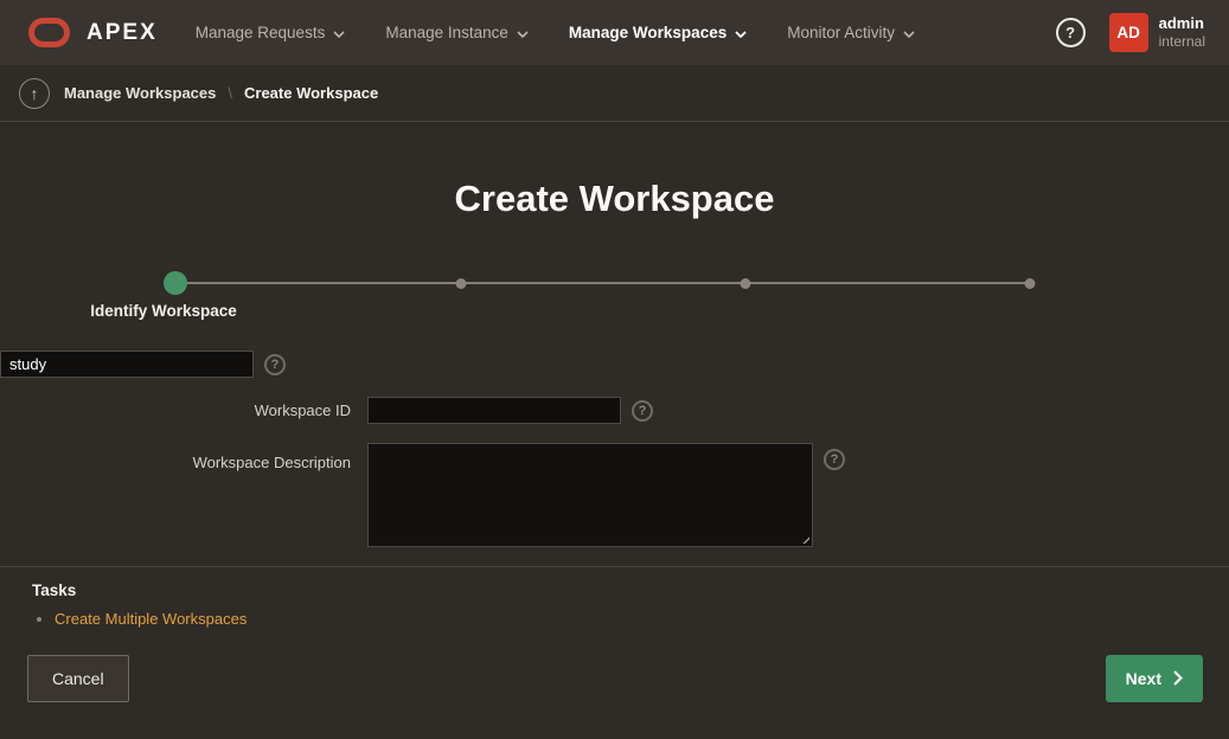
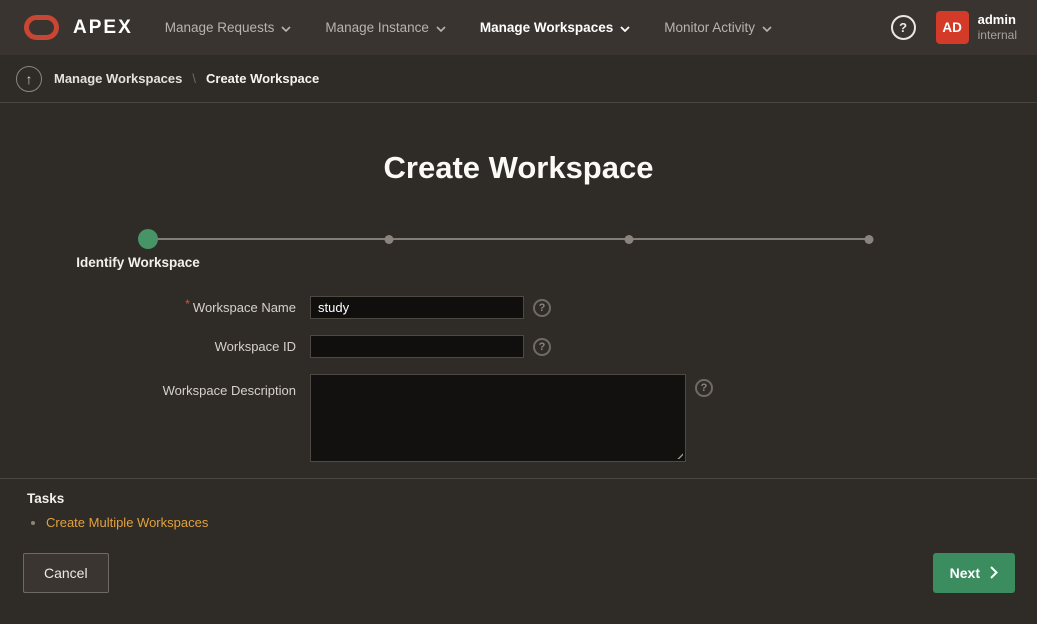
  APEX
  Manage Requests
  Manage Instance
  Manage Workspaces
  Monitor Activity
  ?
  AD
  admin
  internal
  ↑
  Manage Workspaces
  \
  Create Workspace
  Create Workspace
  Identify Workspace
+ * Workspace Name
  study
  ?
  Workspace ID
  ?
  Workspace Description
  ?
  Tasks
  Create Multiple Workspaces
  Cancel
  Next
